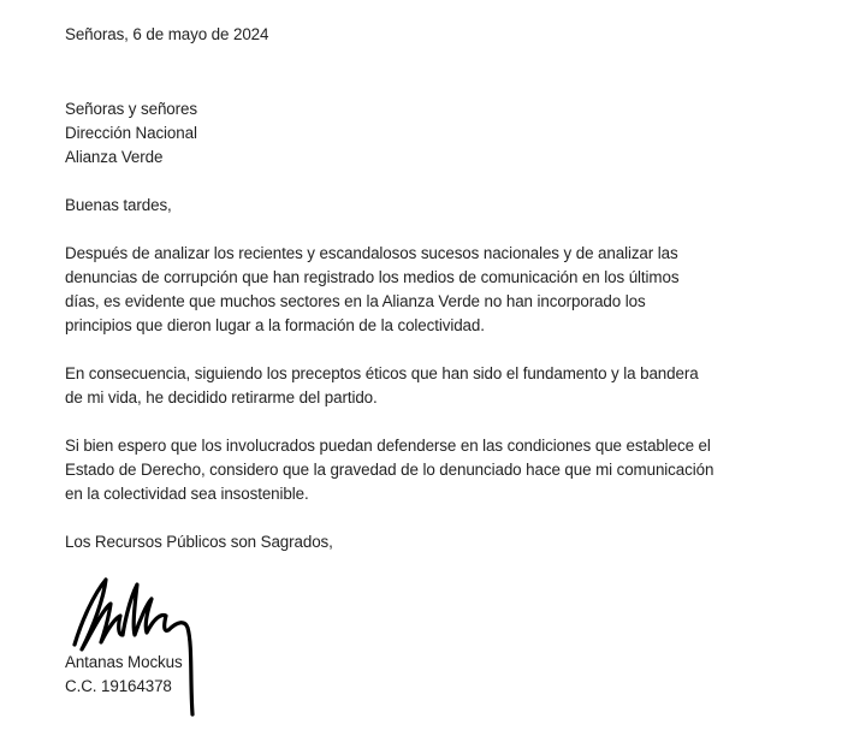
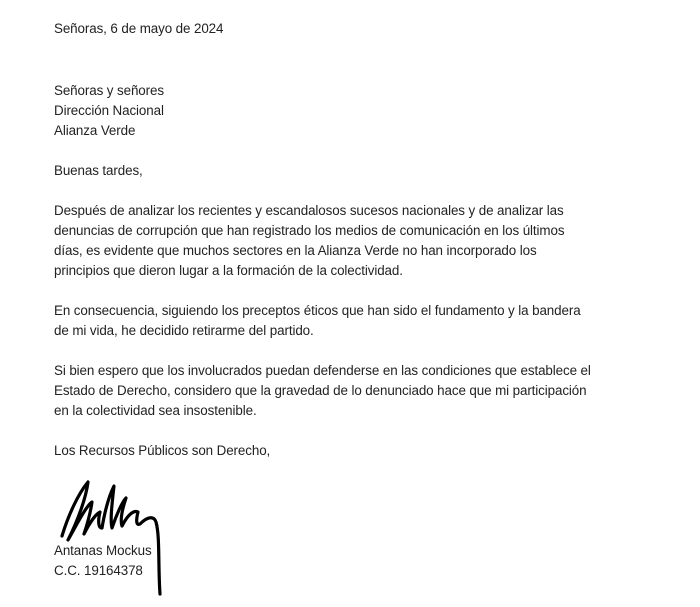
  Señoras, 6 de mayo de 2024
  Señoras y señores
  Dirección Nacional
  Alianza Verde
  Buenas tardes,
  Después de analizar los recientes y escandalosos sucesos nacionales y de analizar las
  denuncias de corrupción que han registrado los medios de comunicación en los últimos
  días, es evidente que muchos sectores en la Alianza Verde no han incorporado los
  principios que dieron lugar a la formación de la colectividad.
  En consecuencia, siguiendo los preceptos éticos que han sido el fundamento y la bandera
  de mi vida, he decidido retirarme del partido.
  Si bien espero que los involucrados puedan defenderse en las condiciones que establece el
- Estado de Derecho, considero que la gravedad de lo denunciado hace que mi comunicación
+ Estado de Derecho, considero que la gravedad de lo denunciado hace que mi participación
  en la colectividad sea insostenible.
- Los Recursos Públicos son Sagrados,
+ Los Recursos Públicos son Derecho,
  Antanas Mockus
  C.C. 19164378
